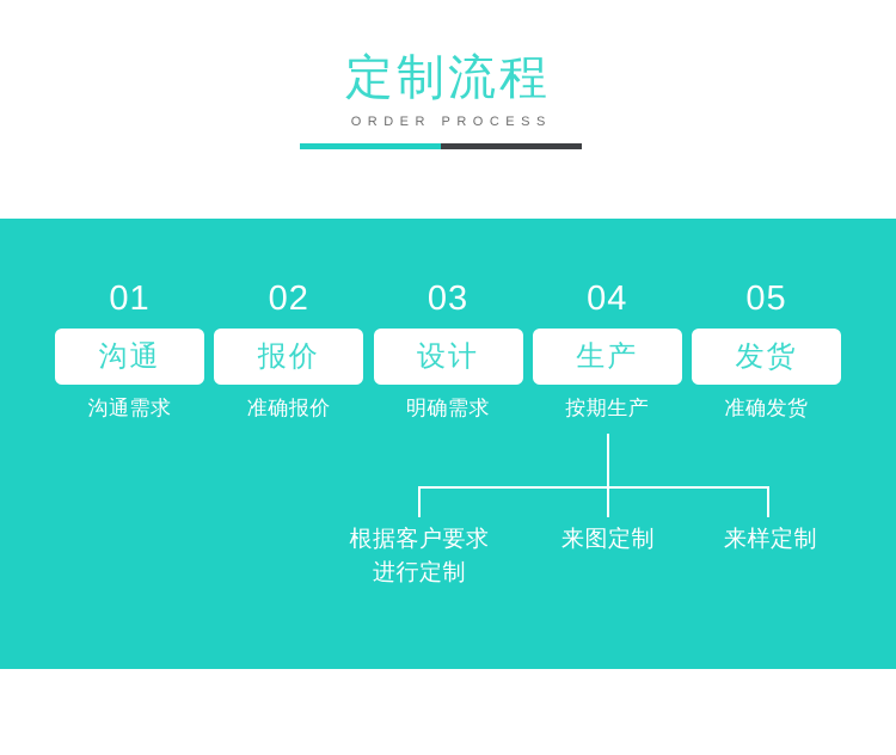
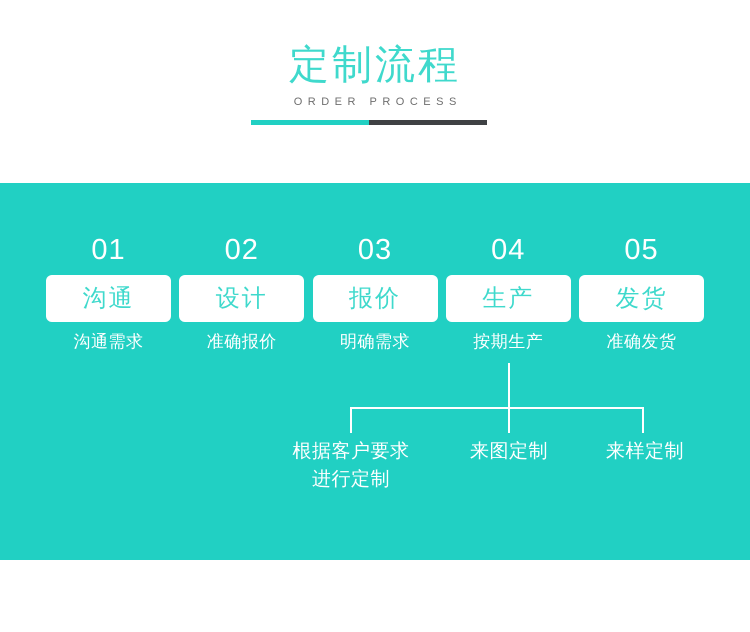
  定制流程
  ORDER PROCESS
  01
  沟通
  沟通需求
  02
- 报价
+ 设计
  准确报价
  03
- 设计
+ 报价
  明确需求
  04
  生产
  按期生产
  05
  发货
  准确发货
  根据客户要求
  进行定制
  来图定制
  来样定制
